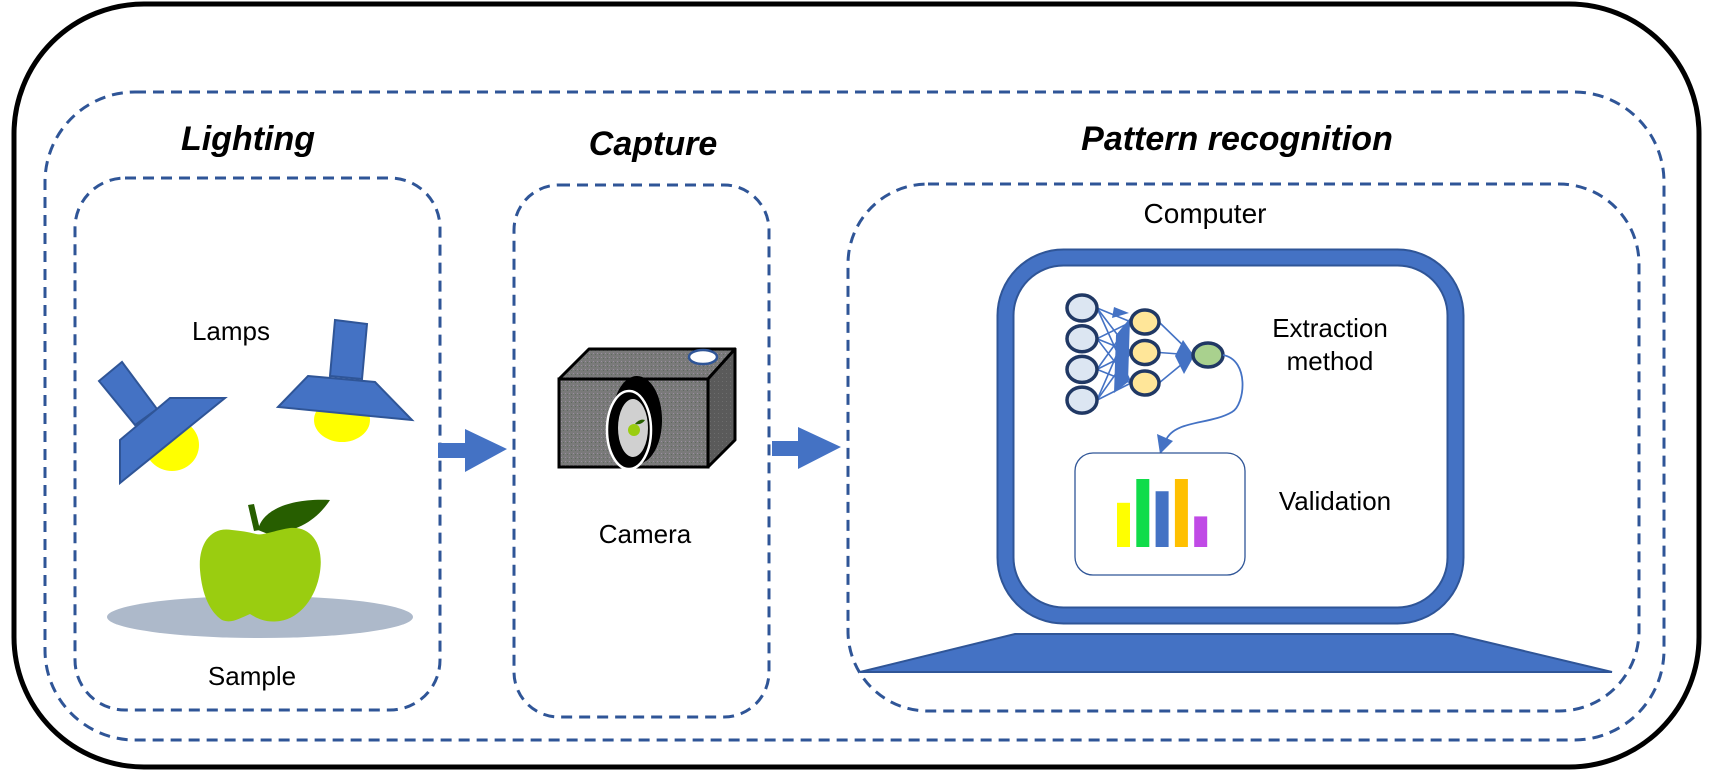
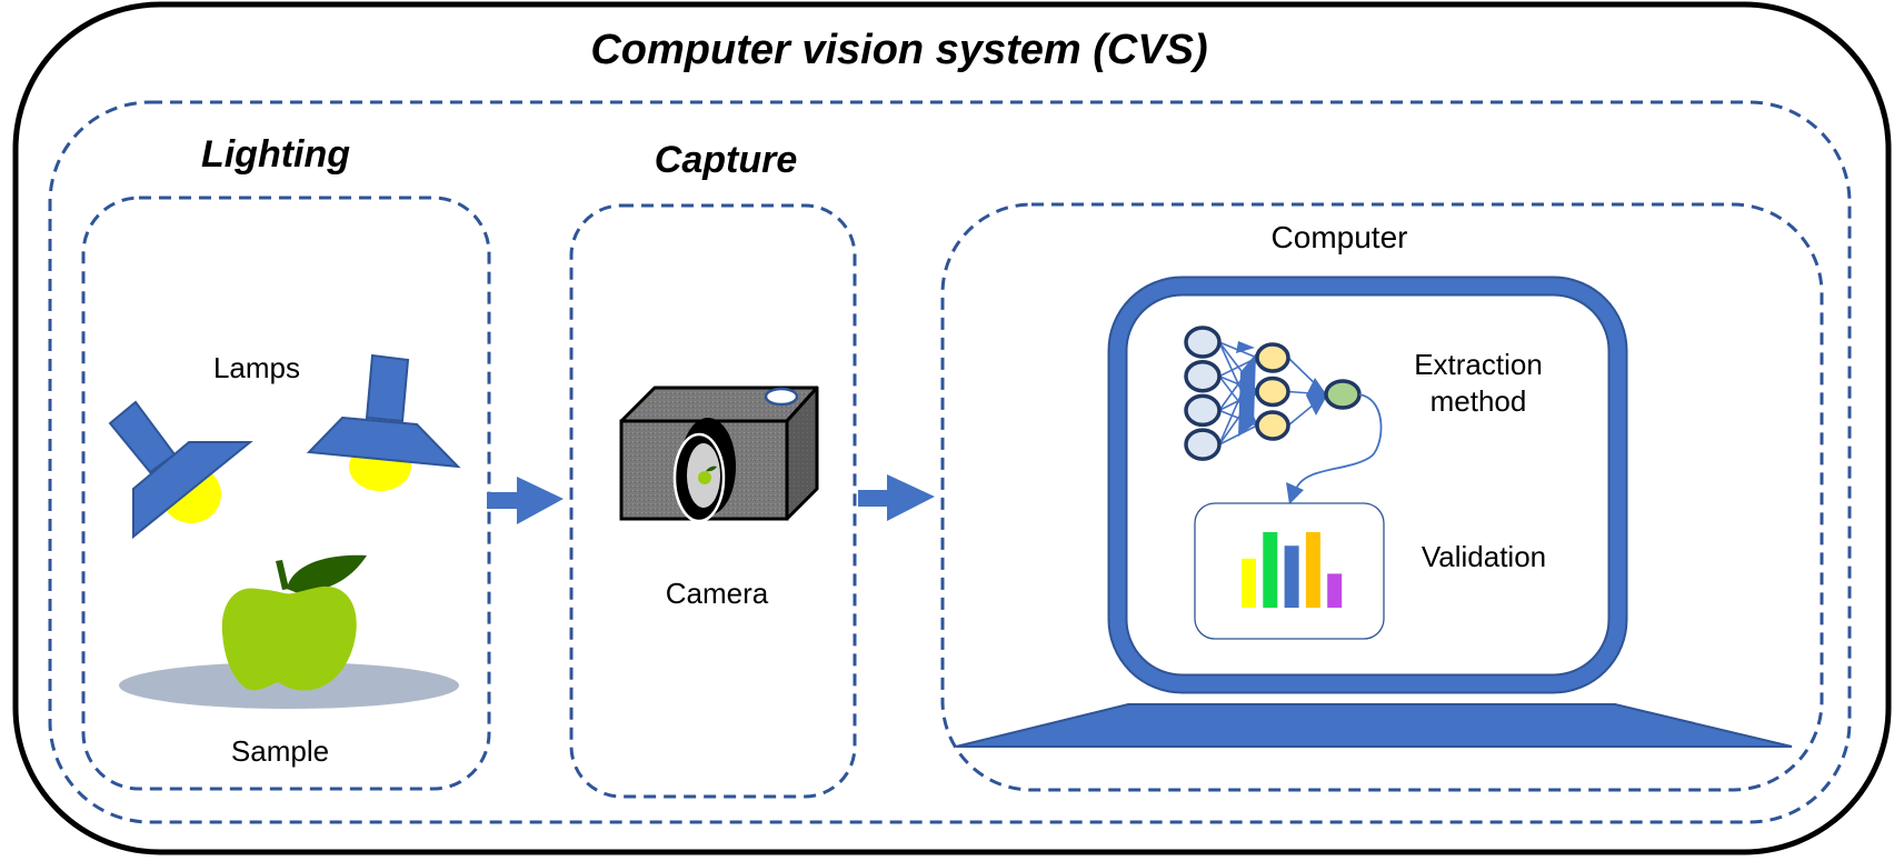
+ Computer vision system (CVS)
  Lighting
  Capture
- Pattern recognition
  Lamps
  Sample
  Camera
  Computer
  Extraction
  method
  Validation
